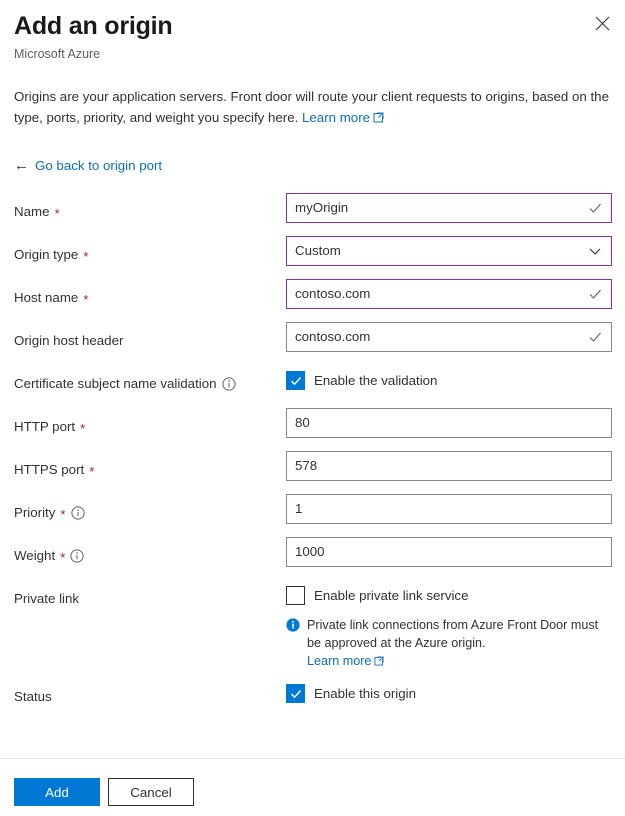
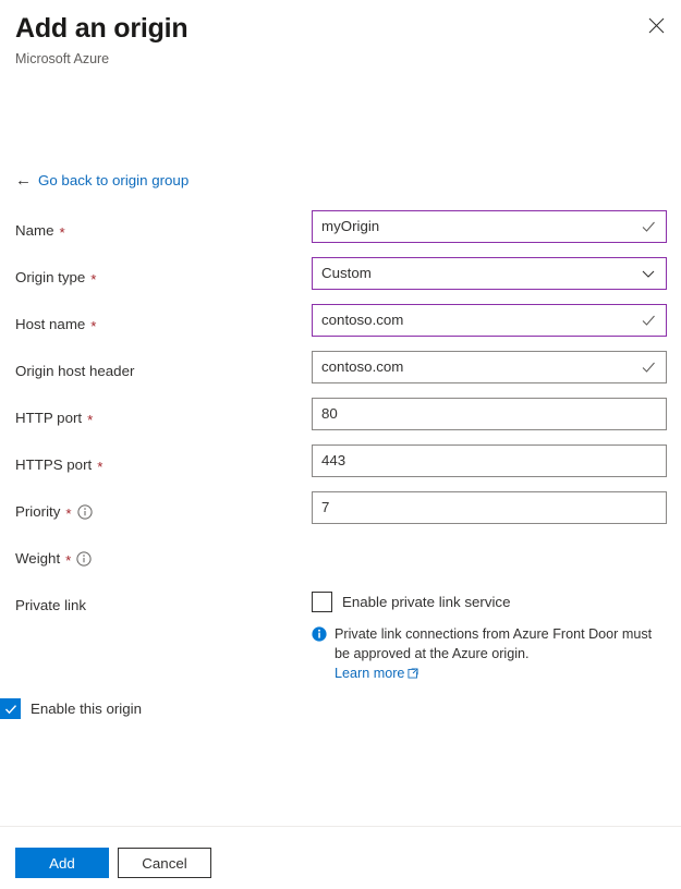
  Add an origin
  Microsoft Azure
- Origins are your application servers. Front door will route your client requests to origins, based on the type, ports, priority, and weight you specify here. Learn more
  ←
- Go back to origin port
+ Go back to origin group
  Name
  *
  myOrigin
  Origin type
  *
  Custom
  Host name
  *
  contoso.com
  Origin host header
  contoso.com
- Certificate subject name validation
- Enable the validation
  HTTP port
  *
  80
  HTTPS port
  *
- 578
+ 443
  Priority
  *
- 1
+ 7
  Weight
  *
- 1000
  Private link
  Enable private link service
  Private link connections from Azure Front Door must be approved at the Azure origin.
  Learn more
- Status
  Enable this origin
  Add
  Cancel
